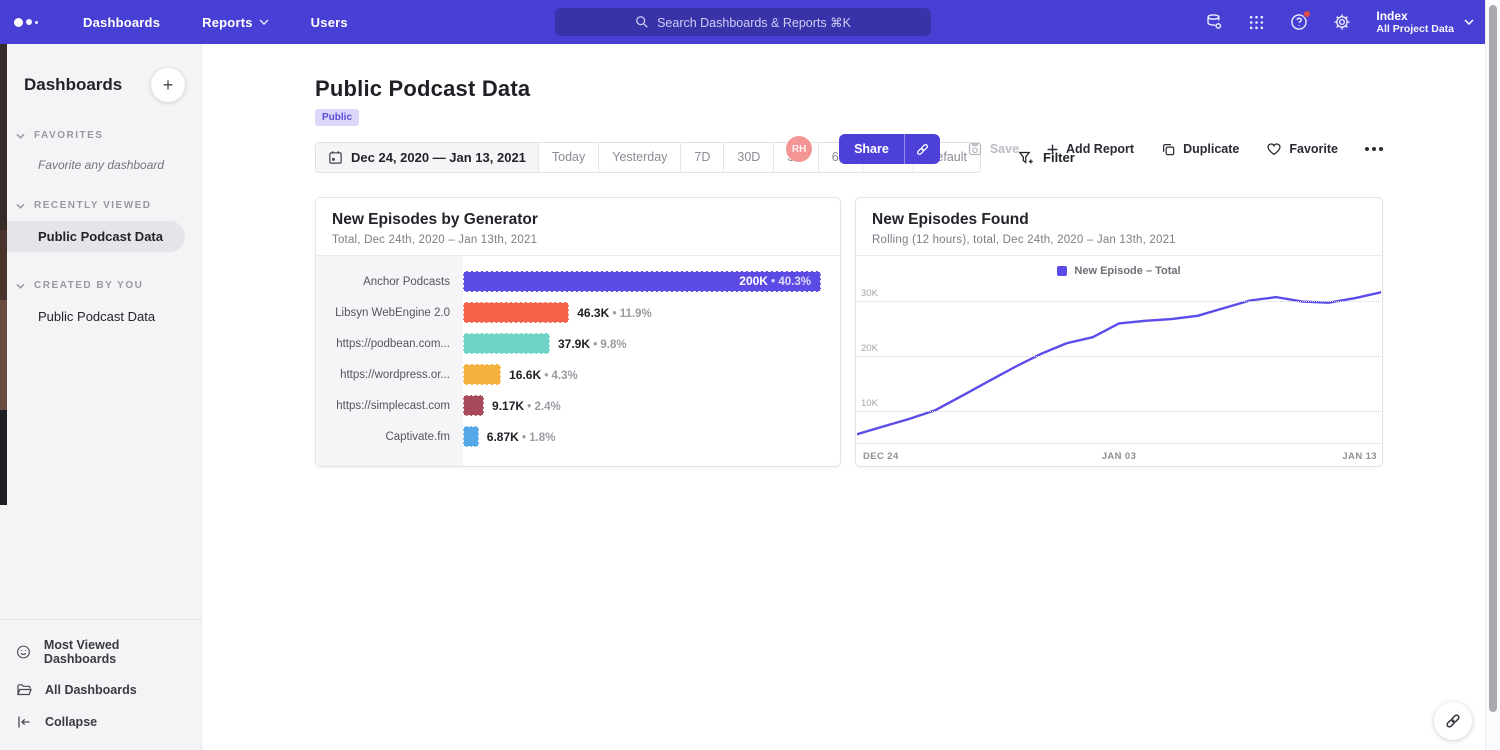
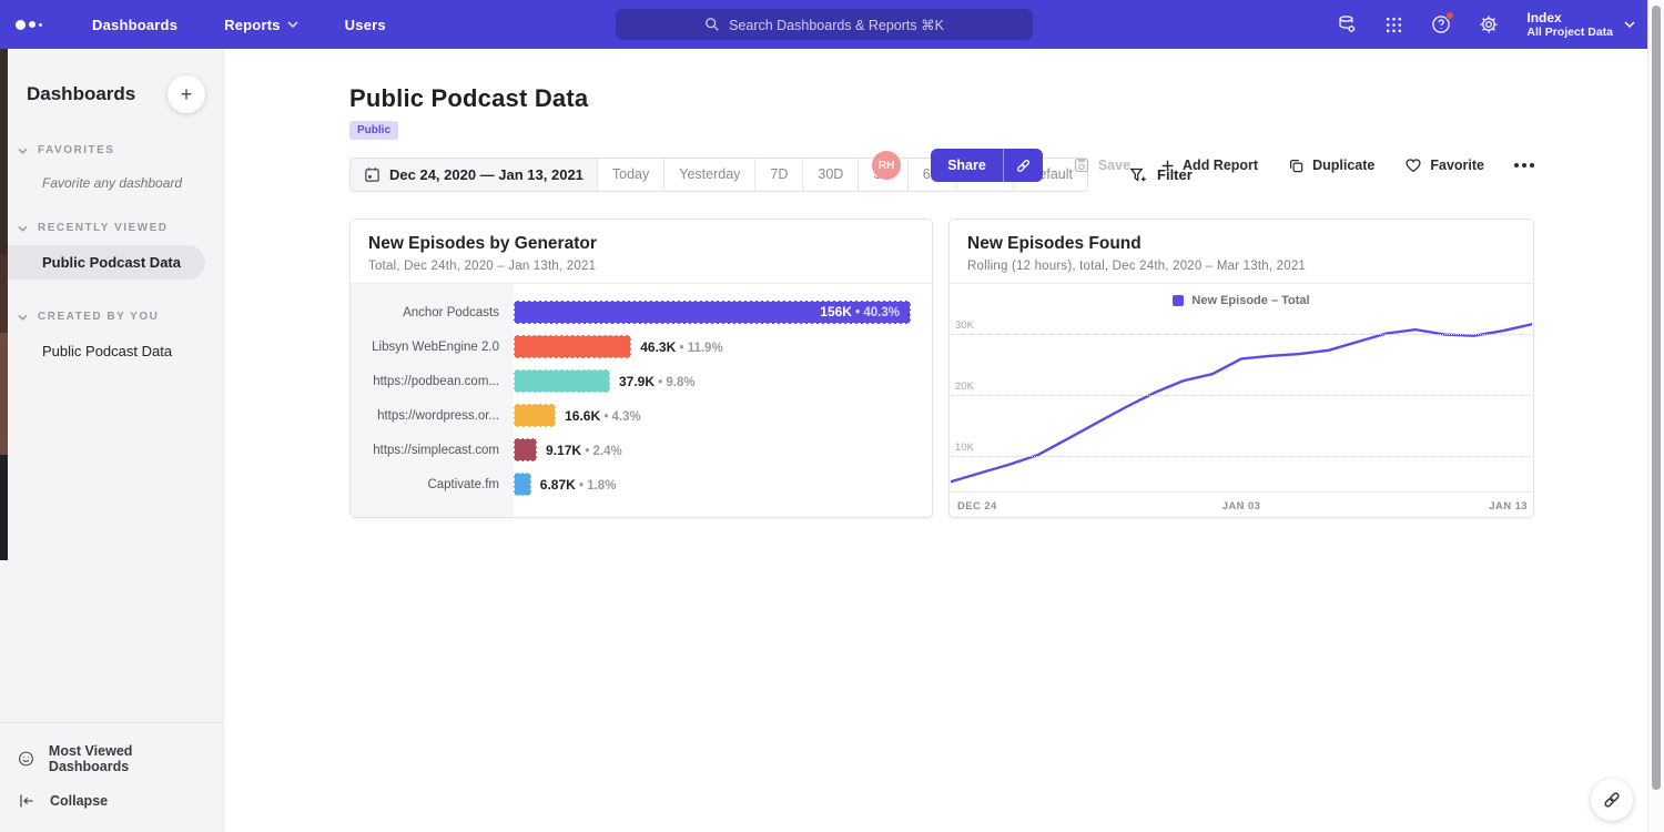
  Dashboards
  Reports
  Users
  Search Dashboards & Reports ⌘K
  Index
  All Project Data
  Dashboards
  +
  FAVORITES
  Favorite any dashboard
  RECENTLY VIEWED
  Public Podcast Data
  CREATED BY YOU
  Public Podcast Data
  Most Viewed Dashboards
- All Dashboards
  Collapse
  Public Podcast Data
  Public
  RH
  Share
  Save
  Add Report
  Duplicate
  Favorite
  Dec 24, 2020 — Jan 13, 2021
  Today
  Yesterday
  7D
  30D
  efault
  Filter
  New Episodes by Generator
  Total, Dec 24th, 2020 – Jan 13th, 2021
  Anchor Podcasts
- 200K • 40.3%
+ 156K • 40.3%
  Libsyn WebEngine 2.0
  46.3K • 11.9%
  https://podbean.com...
  37.9K • 9.8%
  https://wordpress.or...
  16.6K • 4.3%
  https://simplecast.com
  9.17K • 2.4%
  Captivate.fm
  6.87K • 1.8%
  New Episodes Found
- Rolling (12 hours), total, Dec 24th, 2020 – Jan 13th, 2021
+ Rolling (12 hours), total, Dec 24th, 2020 – Mar 13th, 2021
  New Episode – Total
  10K
  20K
  30K
  DEC 24
  JAN 03
  JAN 13
